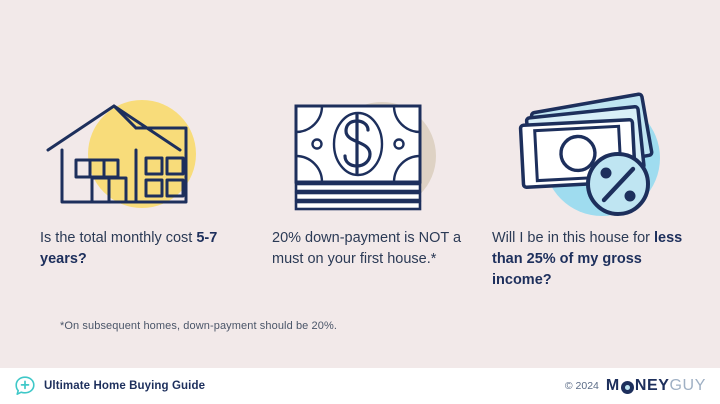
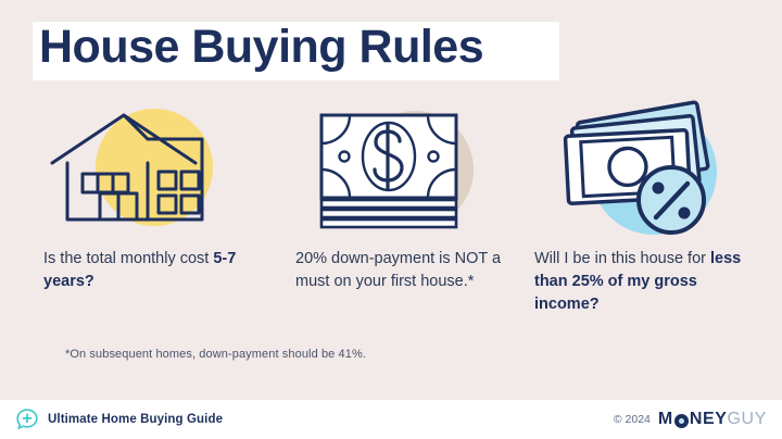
+ House Buying Rules
  Is the total monthly cost 5-7 years?
  20% down-payment is NOT a must on your first house.*
  Will I be in this house for less than 25% of my gross income?
- *On subsequent homes, down-payment should be 20%.
+ *On subsequent homes, down-payment should be 41%.
  Ultimate Home Buying Guide
  © 2024
  M
  NEY
  GUY
